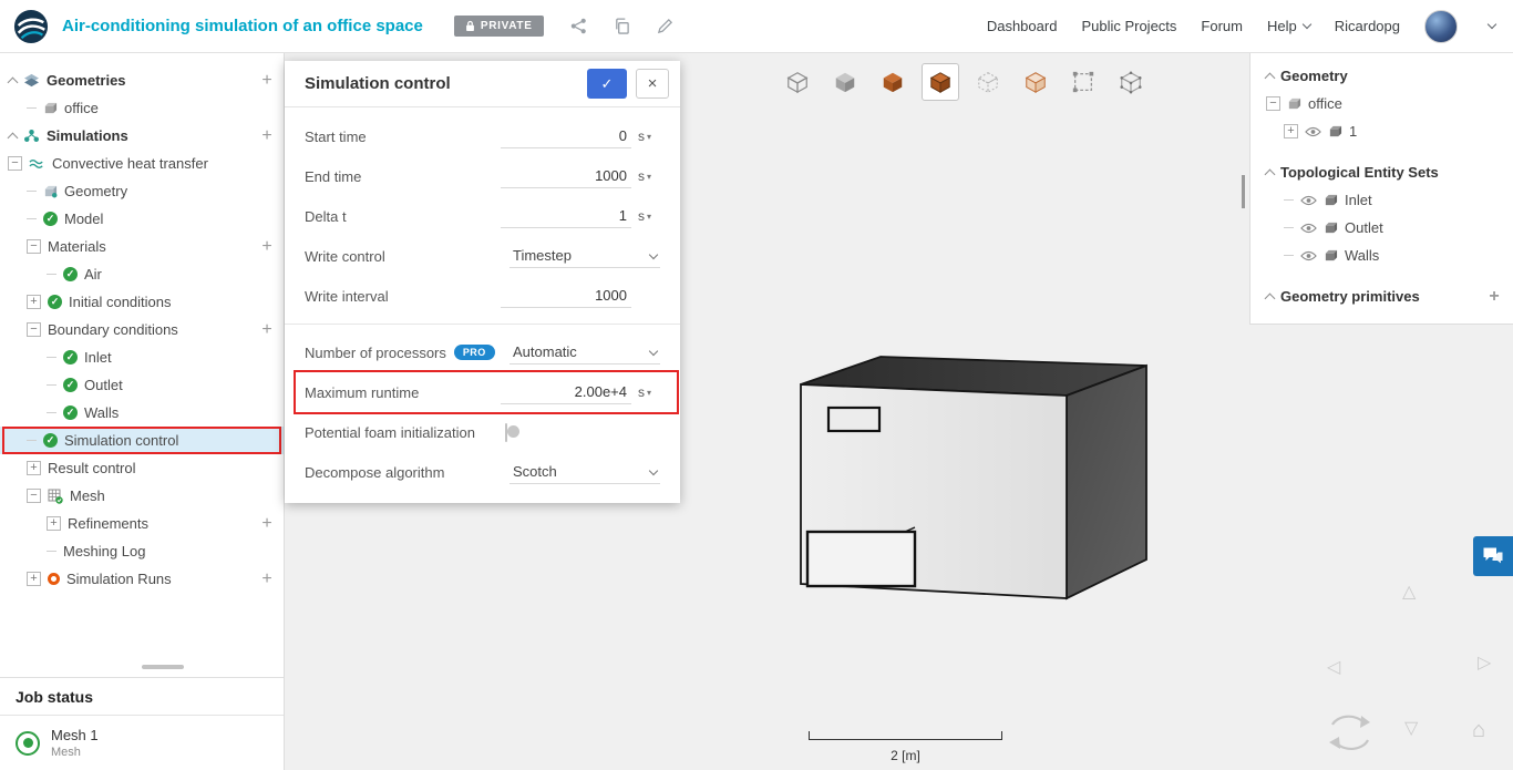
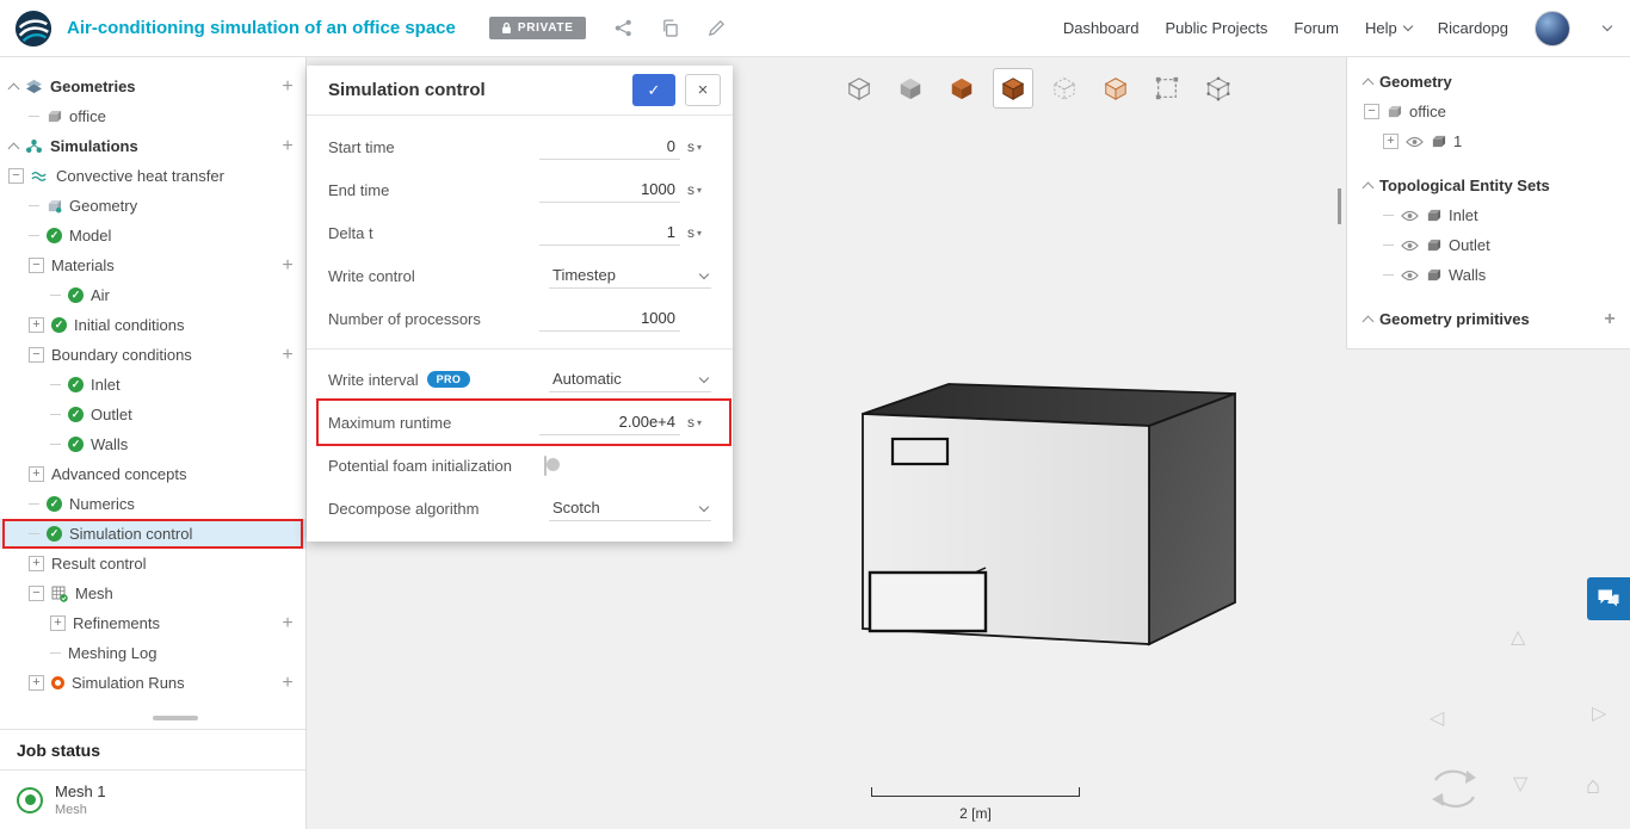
  Air-conditioning simulation of an office space
  PRIVATE
  Dashboard
  Public Projects
  Forum
  Help
  Ricardopg
  2 [m]
  △
  ◁
  ▷
  ▽
  ⌂
  Geometries
  office
  Simulations
  Convective heat transfer
  Geometry
  Model
  Materials
  Air
  Initial conditions
  Boundary conditions
  Inlet
  Outlet
  Walls
+ Advanced concepts
+ Numerics
  Simulation control
  Result control
  Mesh
  Refinements
  Meshing Log
  Simulation Runs
  Job status
  Mesh 1
  Mesh
  Simulation control
  ✓
  ×
  Start time
  0
  s
  ▾
  End time
  1000
  s
  ▾
  Delta t
  1
  s
  ▾
  Write control
  Timestep
- Write interval
+ Number of processors
  1000
- Number of processors
+ Write interval
  PRO
  Automatic
  Maximum runtime
  2.00e+4
  s
  ▾
  Potential foam initialization
  Decompose algorithm
  Scotch
  Geometry
  office
  1
  Topological Entity Sets
  Inlet
  Outlet
  Walls
  Geometry primitives
